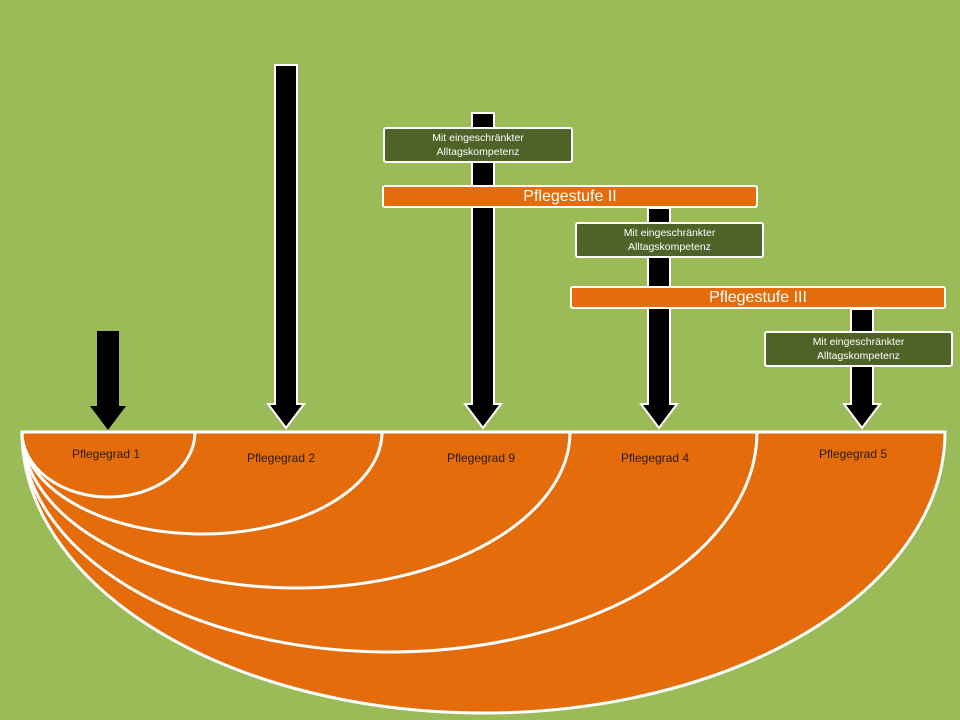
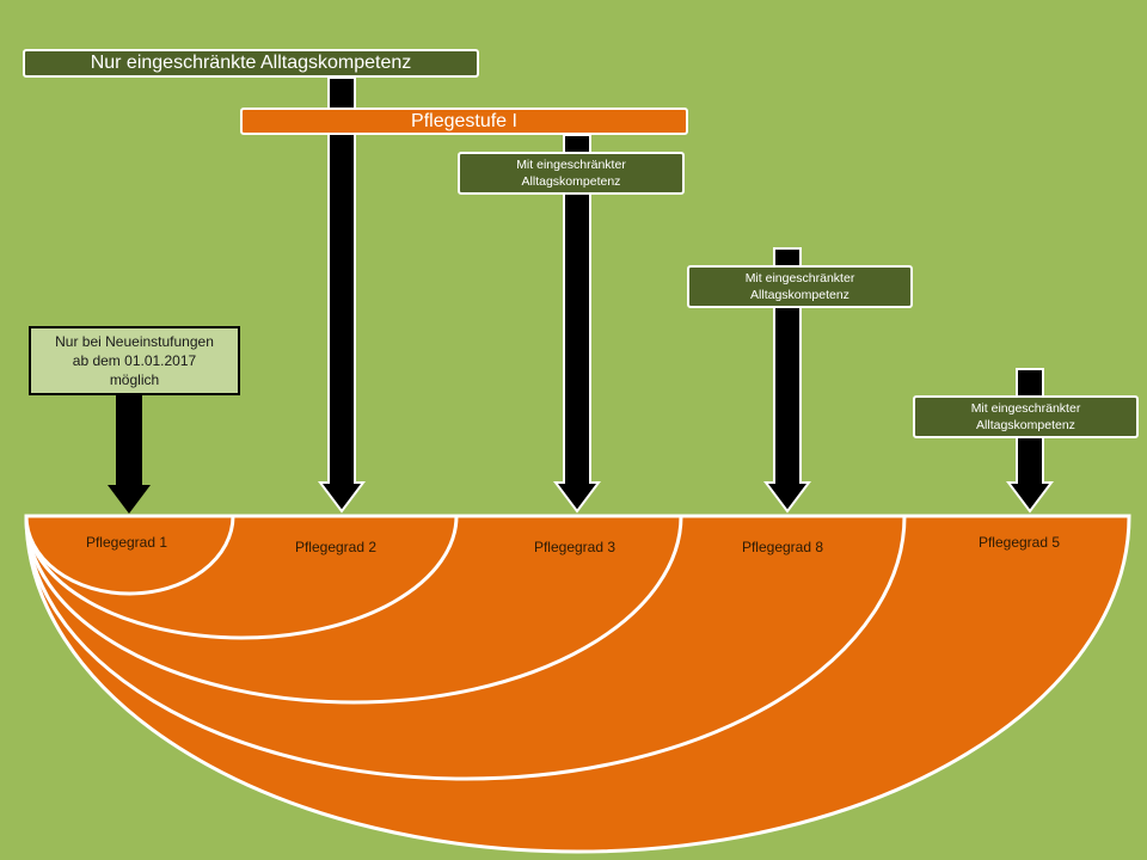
+ Nur eingeschränkte Alltagskompetenz
+ Pflegestufe I
  Mit eingeschränkter
  Alltagskompetenz
- Pflegestufe II
  Mit eingeschränkter
  Alltagskompetenz
- Pflegestufe III
  Mit eingeschränkter
  Alltagskompetenz
+ Nur bei Neueinstufungen
+ ab dem 01.01.2017
+ möglich
  Pflegegrad 1
  Pflegegrad 2
- Pflegegrad 9
+ Pflegegrad 3
- Pflegegrad 4
+ Pflegegrad 8
  Pflegegrad 5
